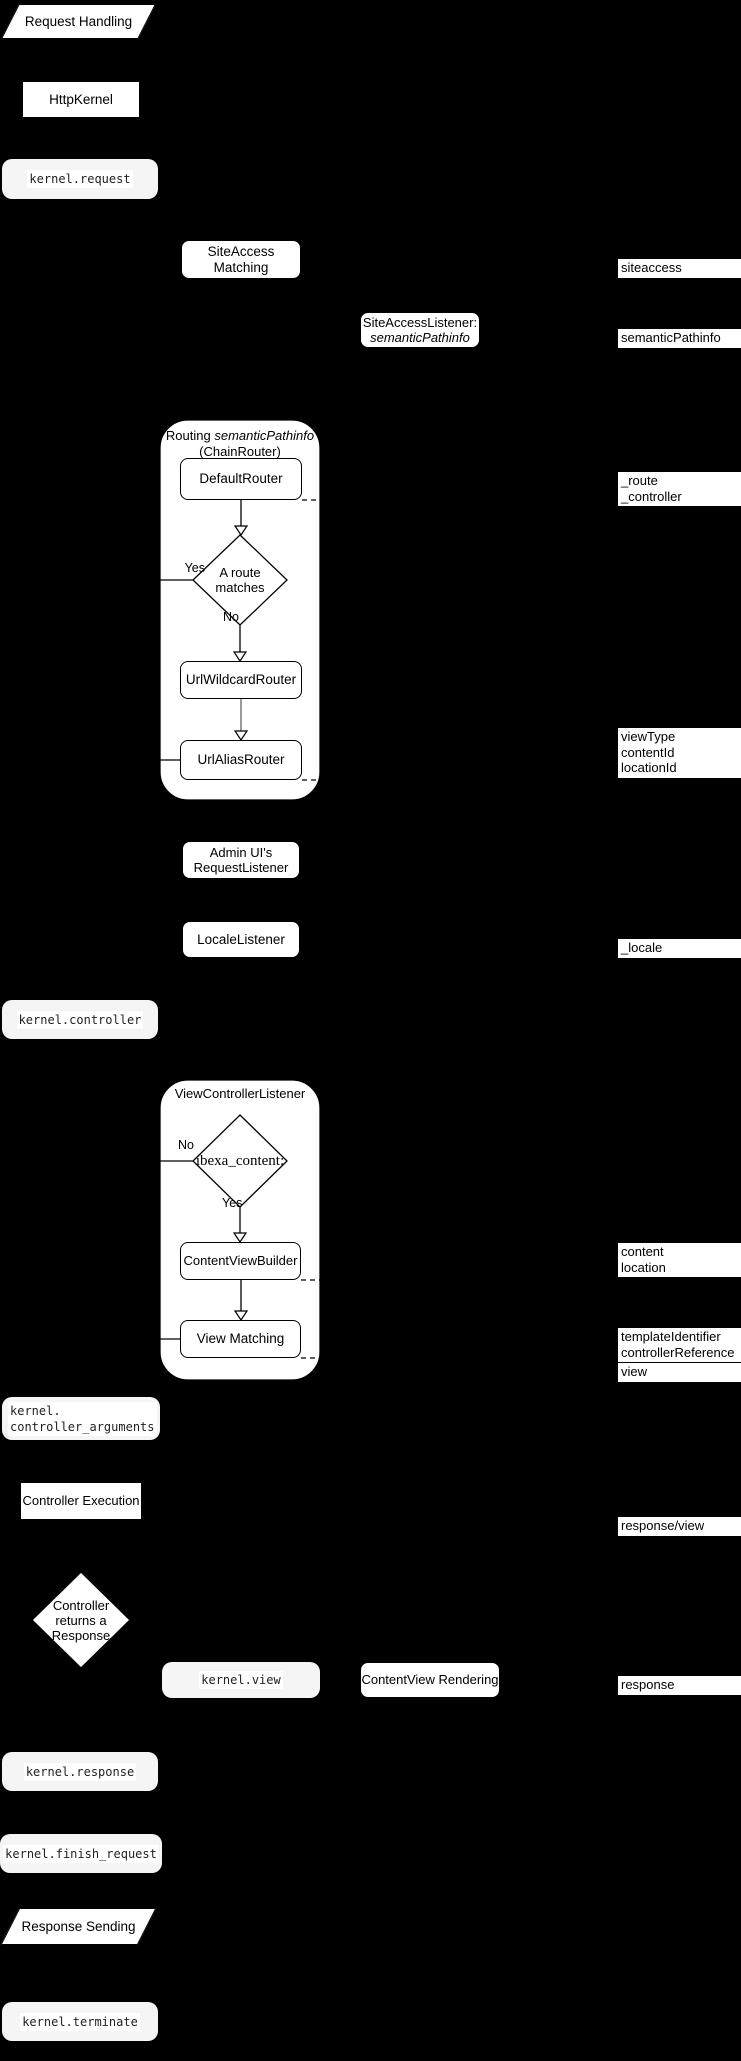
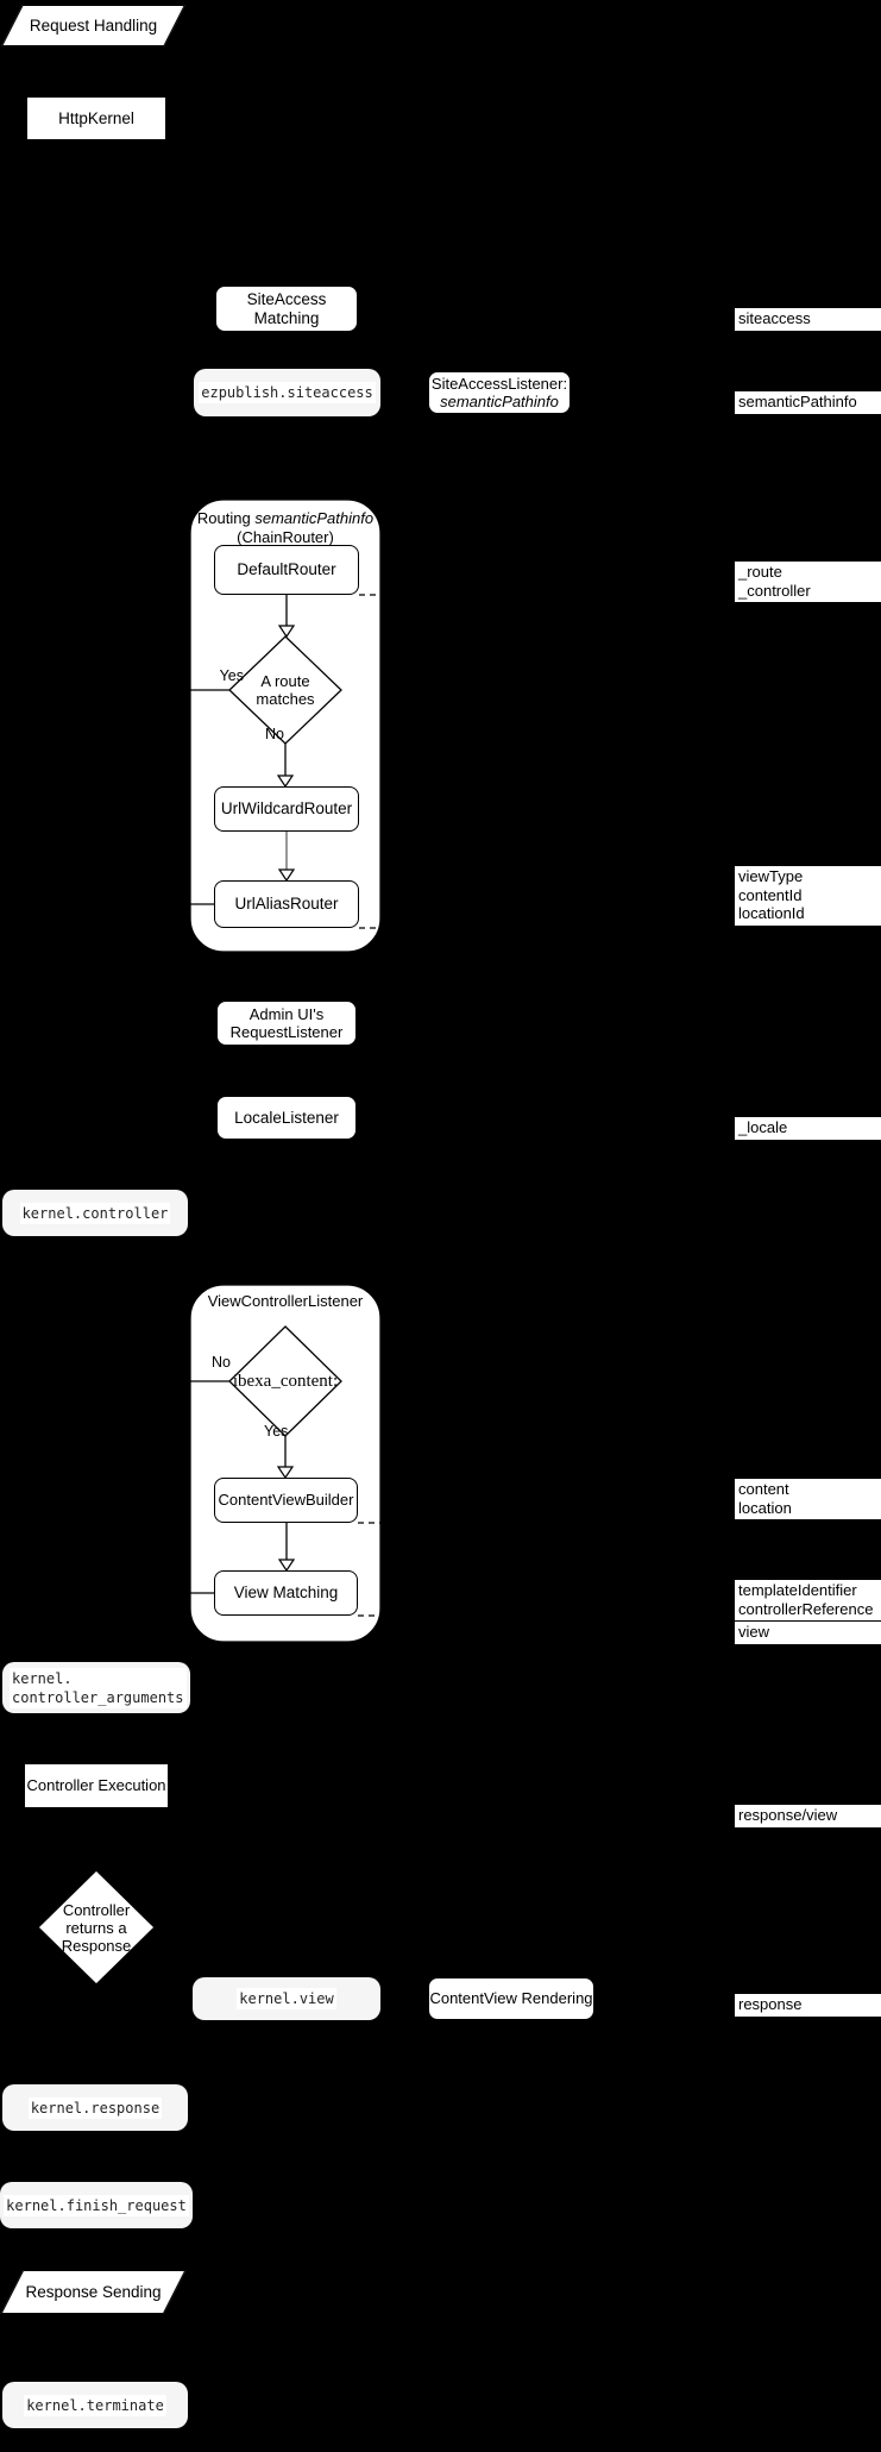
  Request Handling
  HttpKernel
- kernel.request
  SiteAccess Matching
+ ezpublish.siteaccess
  SiteAccessListener:
  semanticPathinfo
  Routing semanticPathinfo
  (ChainRouter)
  DefaultRouter
  A route
  matches
  Yes
  No
  UrlWildcardRouter
  UrlAliasRouter
  Admin UI's
  RequestListener
  LocaleListener
  kernel.controller
  ViewControllerListener
  ibexa_content:
  No
  Yes
  ContentViewBuilder
  View Matching
  kernel.
  controller_arguments
  Controller Execution
  Controller
  returns a
  Response
  kernel.view
  ContentView Rendering
  kernel.response
  kernel.finish_request
  Response Sending
  kernel.terminate
  siteaccess
  semanticPathinfo
  _route
  _controller
  viewType
  contentId
  locationId
  _locale
  content
  location
  templateIdentifier
  controllerReference
  view
  response/view
  response
